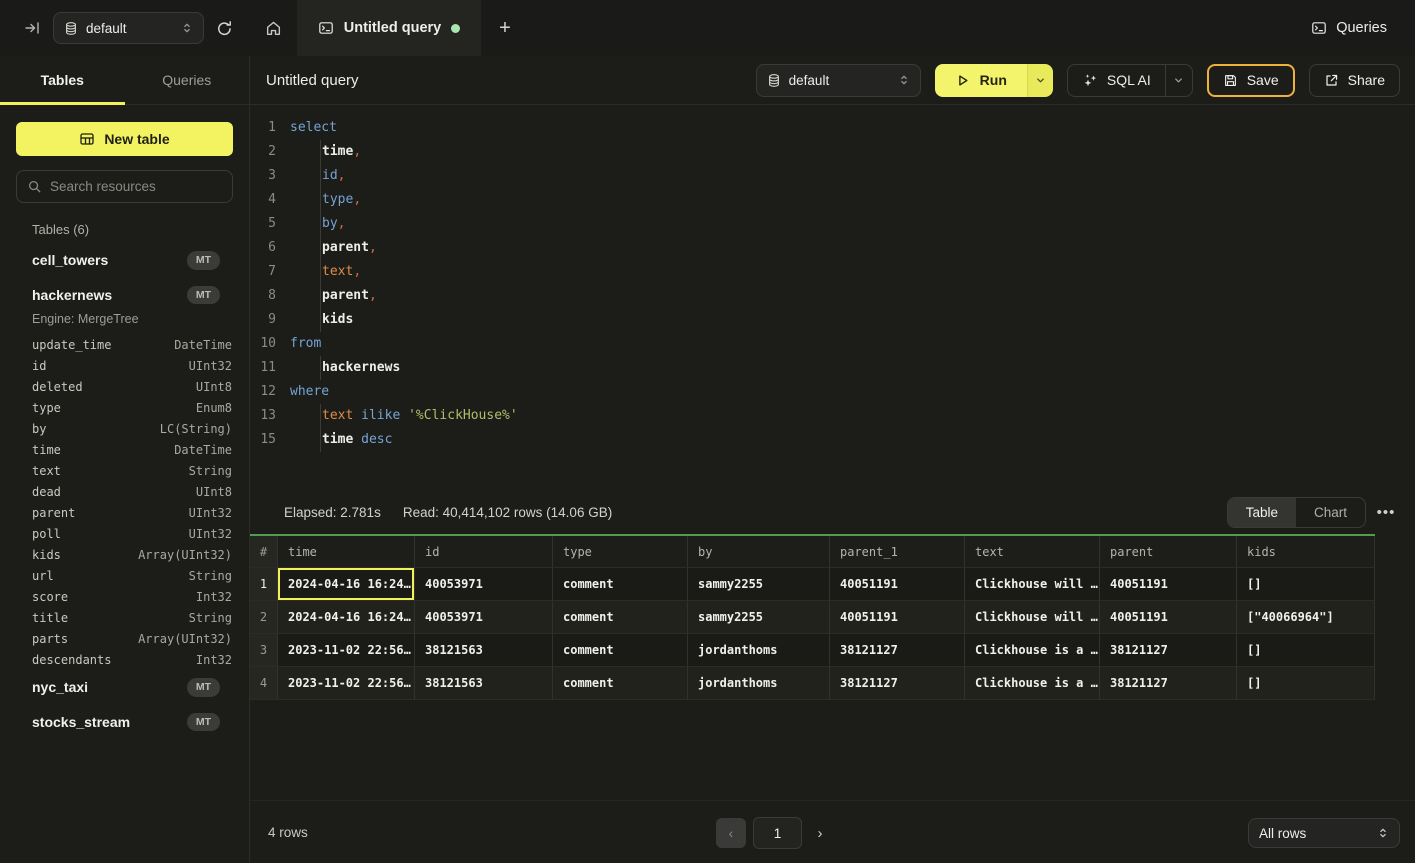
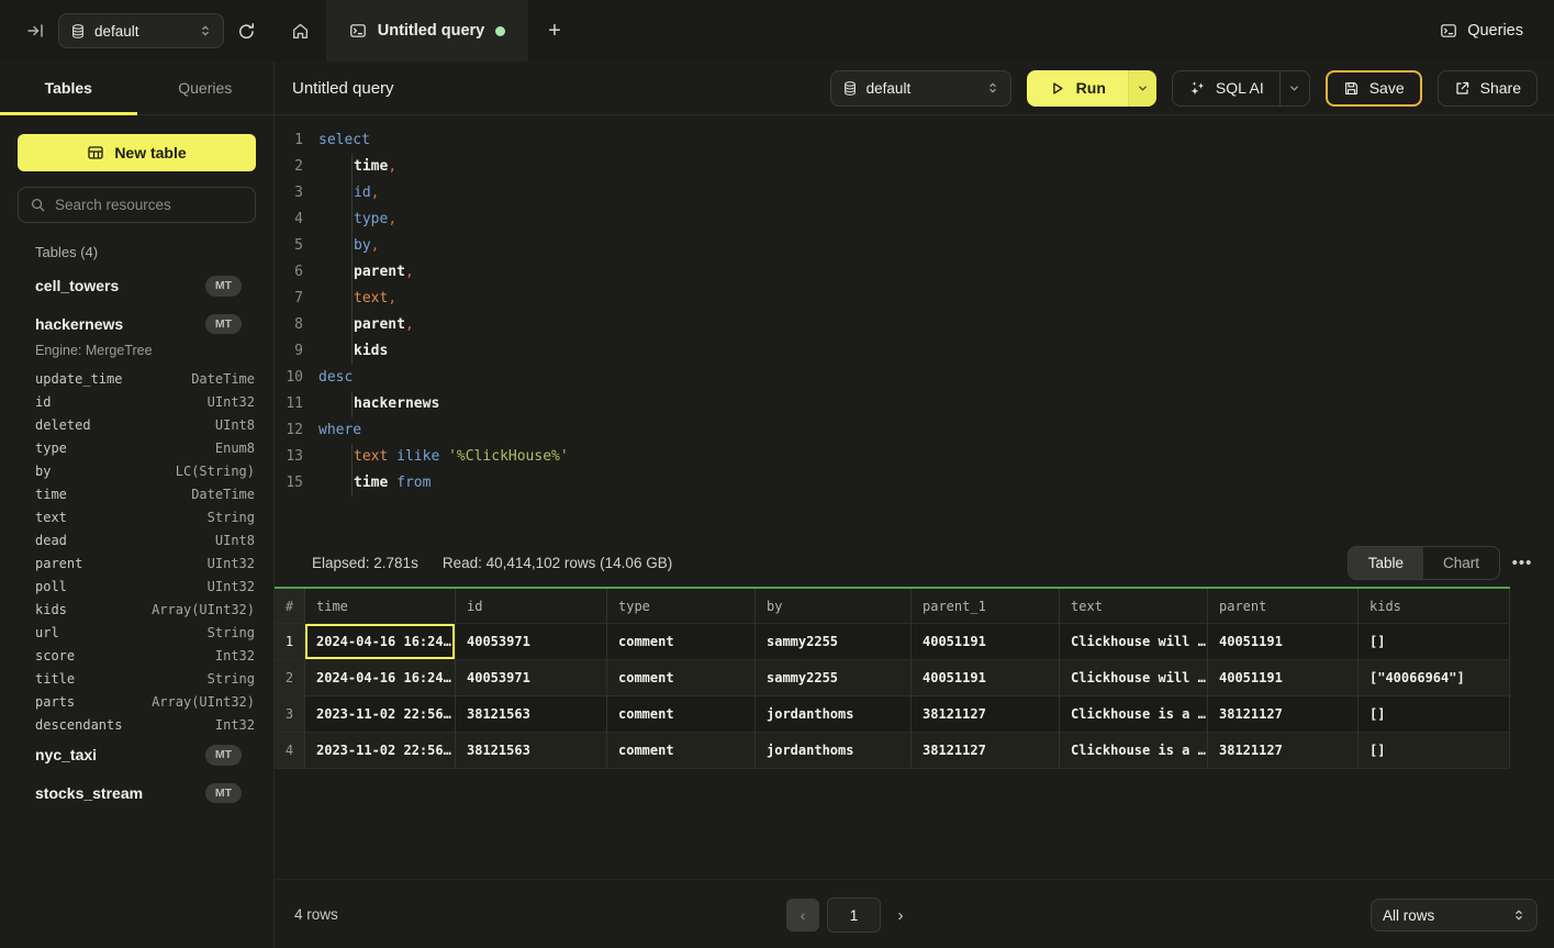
  default
  Untitled query
  +
  Queries
  Tables
  Queries
  New table
  Search resources
- Tables (6)
+ Tables (4)
  cell_towers
  MT
  hackernews
  MT
  Engine: MergeTree
  update_time
  DateTime
  id
  UInt32
  deleted
  UInt8
  type
  Enum8
  by
  LC(String)
  time
  DateTime
  text
  String
  dead
  UInt8
  parent
  UInt32
  poll
  UInt32
  kids
  Array(UInt32)
  url
  String
  score
  Int32
  title
  String
  parts
  Array(UInt32)
  descendants
  Int32
  nyc_taxi
  MT
  stocks_stream
  MT
  Untitled query
  default
  Run
  SQL AI
  Save
  Share
  1
  select
  2
  time,
  3
  id,
  4
  type,
  5
  by,
  6
  parent,
  7
  text,
  8
  parent,
  9
  kids
  10
- from
+ desc
  11
  hackernews
  12
  where
  13
  text ilike '%ClickHouse%'
  15
- time desc
+ time from
  Elapsed: 2.781s
  Read: 40,414,102 rows (14.06 GB)
  Table
  Chart
  •••
  #
  time
  id
  type
  by
  parent_1
  text
  parent
  kids
  1
  2024-04-16 16:24…
  40053971
  comment
  sammy2255
  40051191
  Clickhouse will …
  40051191
  []
  2
  2024-04-16 16:24…
  40053971
  comment
  sammy2255
  40051191
  Clickhouse will …
  40051191
  ["40066964"]
  3
  2023-11-02 22:56…
  38121563
  comment
  jordanthoms
  38121127
  Clickhouse is a …
  38121127
  []
  4
  2023-11-02 22:56…
  38121563
  comment
  jordanthoms
  38121127
  Clickhouse is a …
  38121127
  []
  4 rows
  ‹
  1
  ›
  All rows
